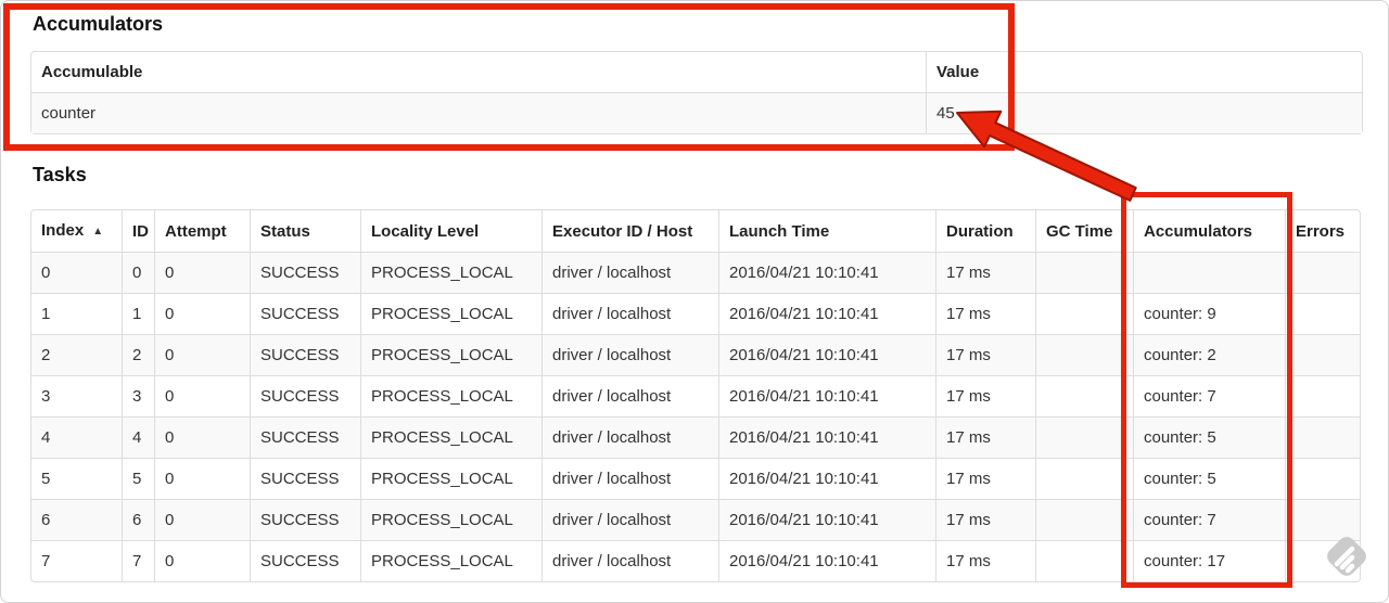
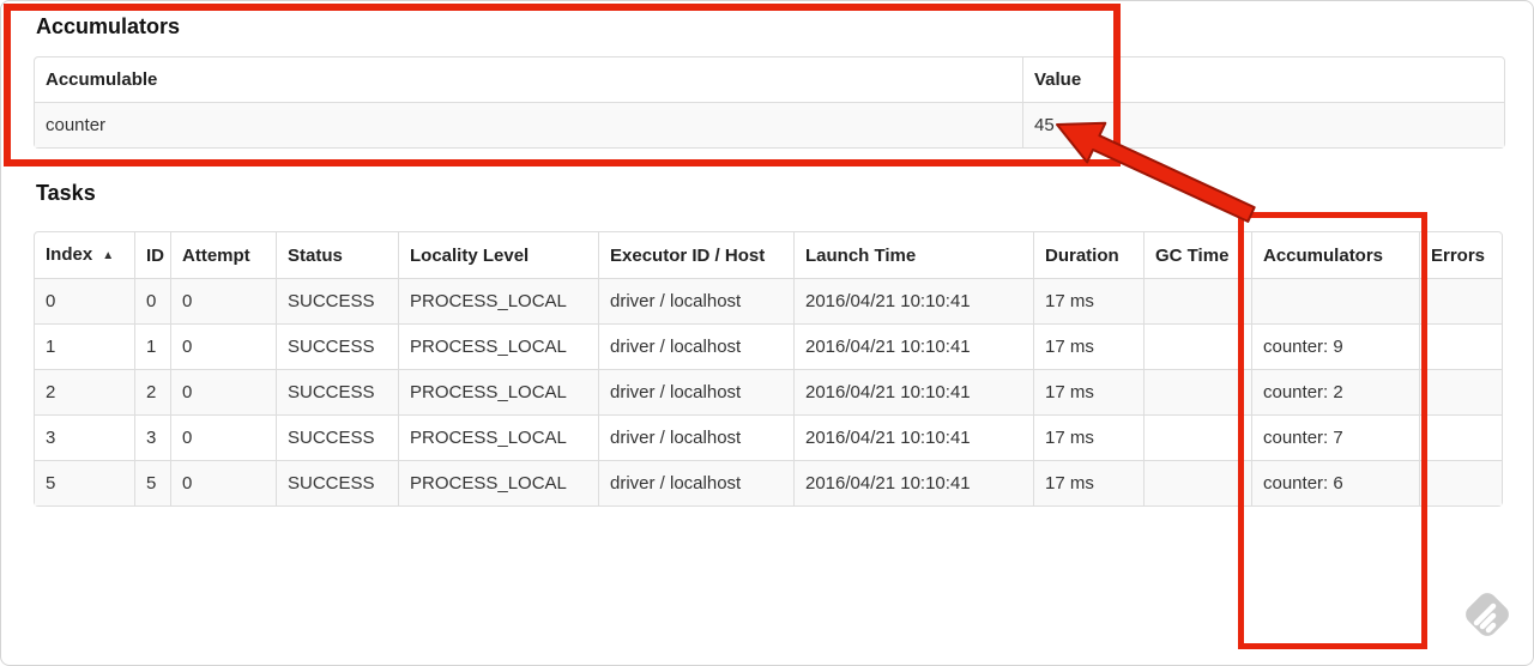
  Accumulators
  Accumulable	Value
  counter	45
  Tasks
  Index ▲	ID	Attempt	Status	Locality Level	Executor ID / Host	Launch Time	Duration	GC Time	Accumulators	Errors
  0	0	0	SUCCESS	PROCESS_LOCAL	driver / localhost	2016/04/21 10:10:41	17 ms
  1	1	0	SUCCESS	PROCESS_LOCAL	driver / localhost	2016/04/21 10:10:41	17 ms		counter: 9
  2	2	0	SUCCESS	PROCESS_LOCAL	driver / localhost	2016/04/21 10:10:41	17 ms		counter: 2
  3	3	0	SUCCESS	PROCESS_LOCAL	driver / localhost	2016/04/21 10:10:41	17 ms		counter: 7
- 4	4	0	SUCCESS	PROCESS_LOCAL	driver / localhost	2016/04/21 10:10:41	17 ms		counter: 5
- 5	5	0	SUCCESS	PROCESS_LOCAL	driver / localhost	2016/04/21 10:10:41	17 ms		counter: 5
+ 5	5	0	SUCCESS	PROCESS_LOCAL	driver / localhost	2016/04/21 10:10:41	17 ms		counter: 6
- 6	6	0	SUCCESS	PROCESS_LOCAL	driver / localhost	2016/04/21 10:10:41	17 ms		counter: 7
- 7	7	0	SUCCESS	PROCESS_LOCAL	driver / localhost	2016/04/21 10:10:41	17 ms		counter: 17
